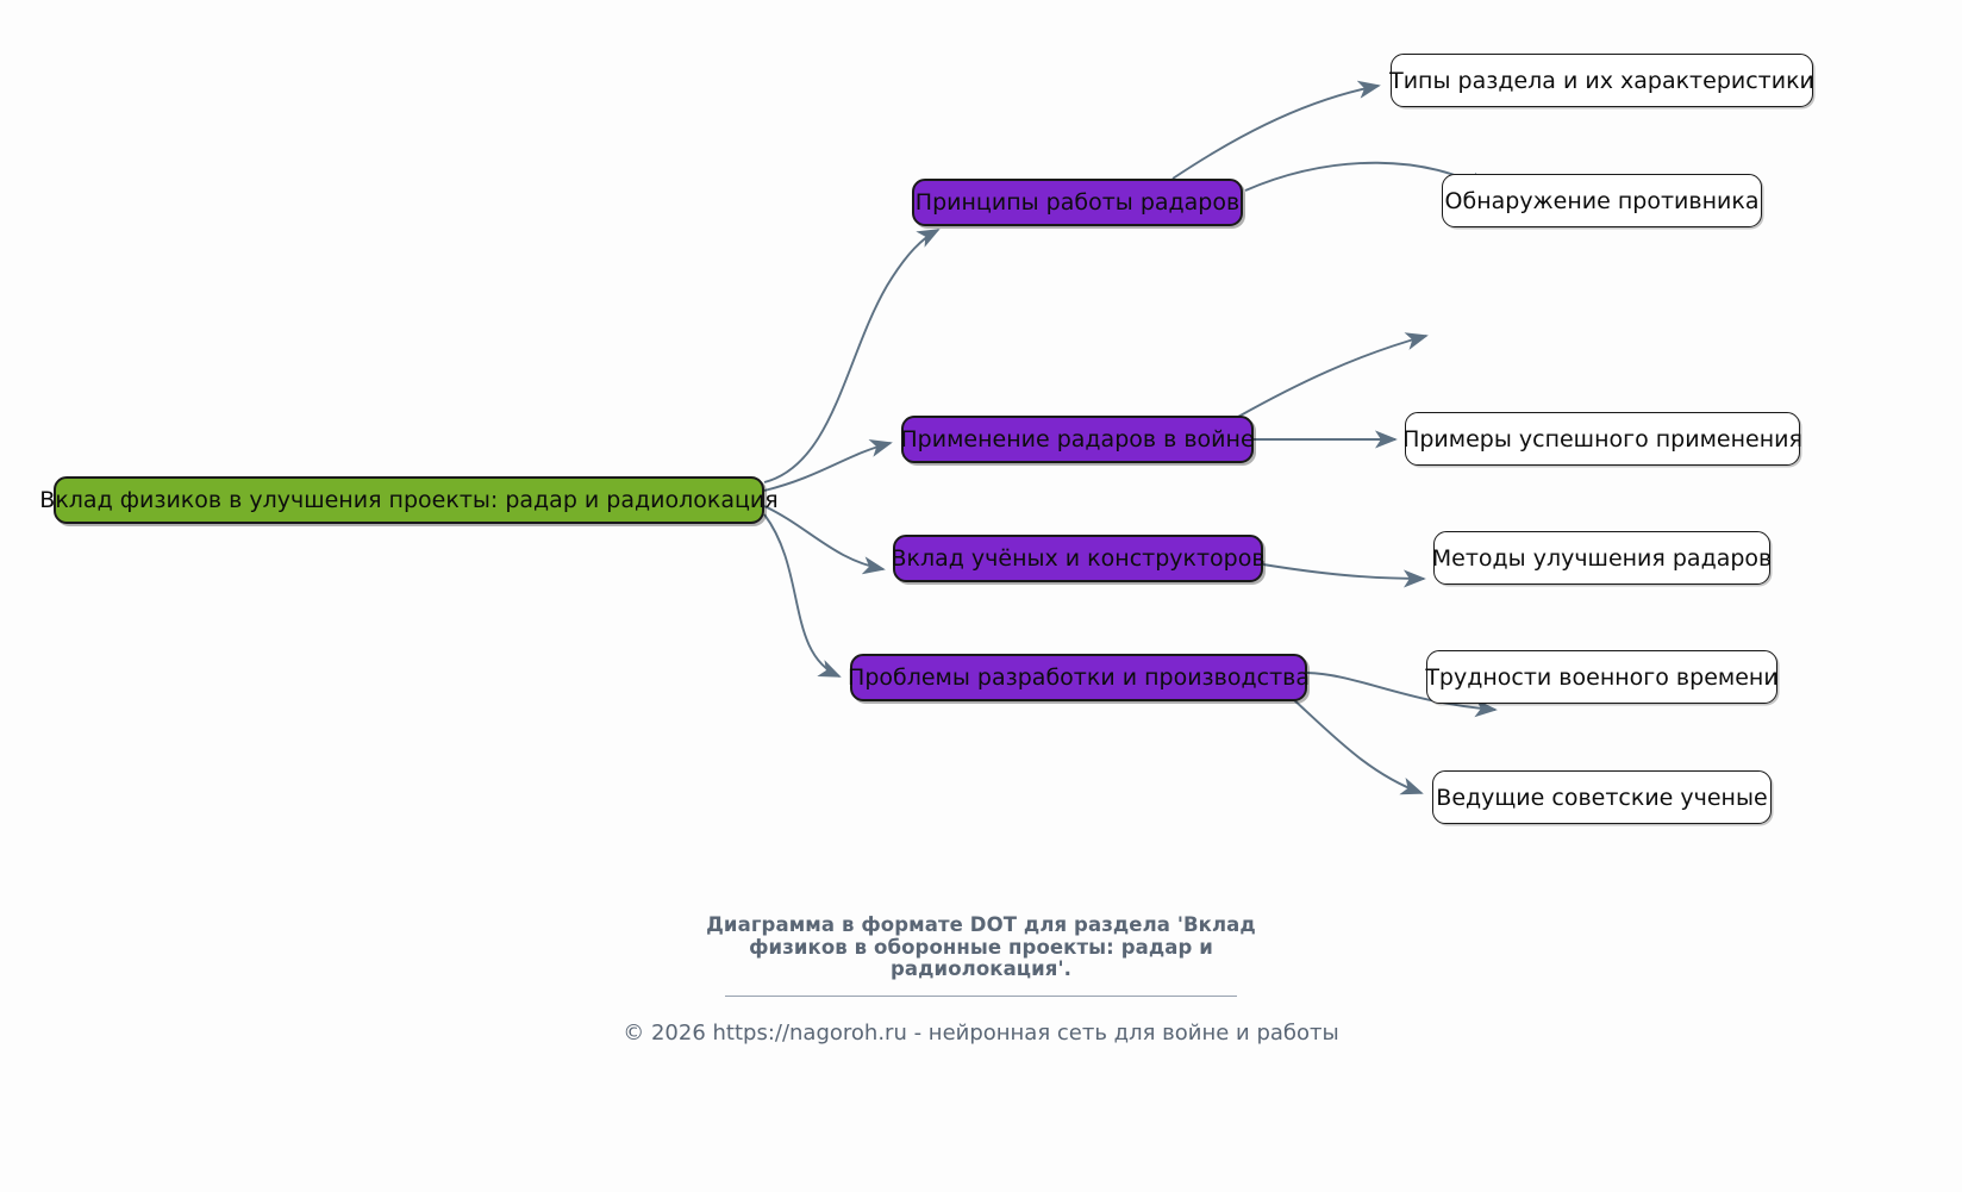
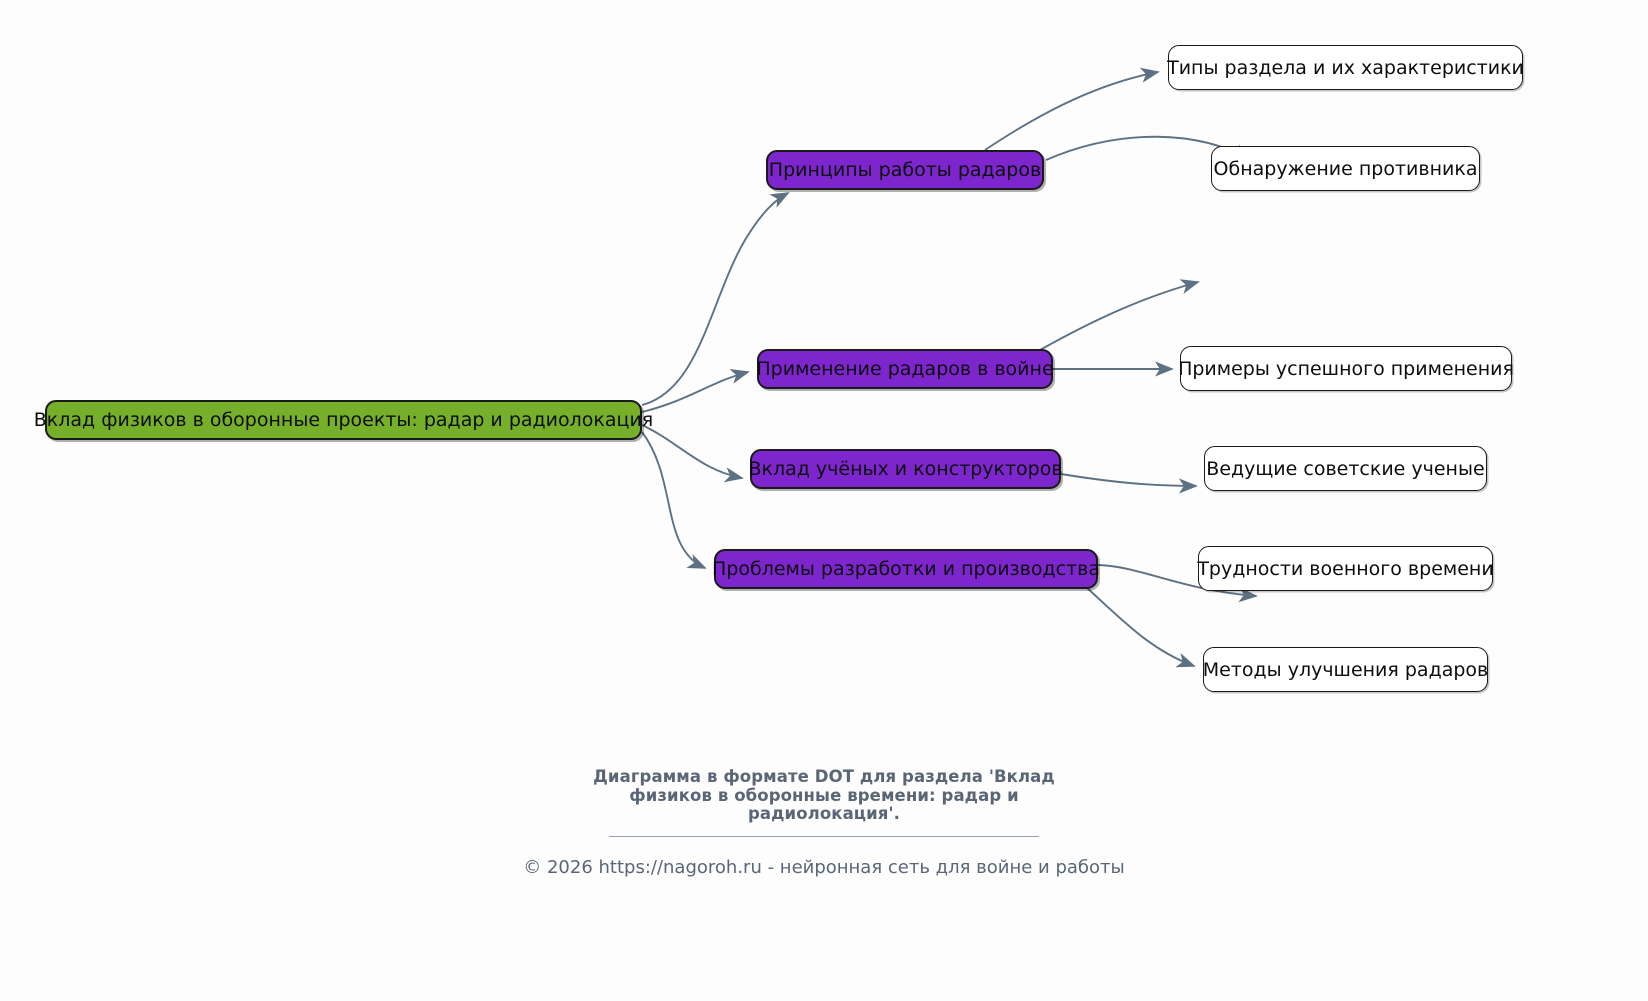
- Вклад физиков в улучшения проекты: радар и радиолокация
+ Вклад физиков в оборонные проекты: радар и радиолокация
  Принципы работы радаров
  Применение радаров в войне
  Вклад учёных и конструкторов
  Проблемы разработки и производства
  Типы раздела и их характеристики
  Обнаружение противника
  Примеры успешного применения
- Методы улучшения радаров
+ Ведущие советские ученые
  Трудности военного времени
- Ведущие советские ученые
+ Методы улучшения радаров
  Диаграмма в формате DOT для раздела 'Вклад
- физиков в оборонные проекты: радар и
+ физиков в оборонные времени: радар и
  радиолокация'.
  © 2026 https://nagoroh.ru - нейронная сеть для войне и работы
